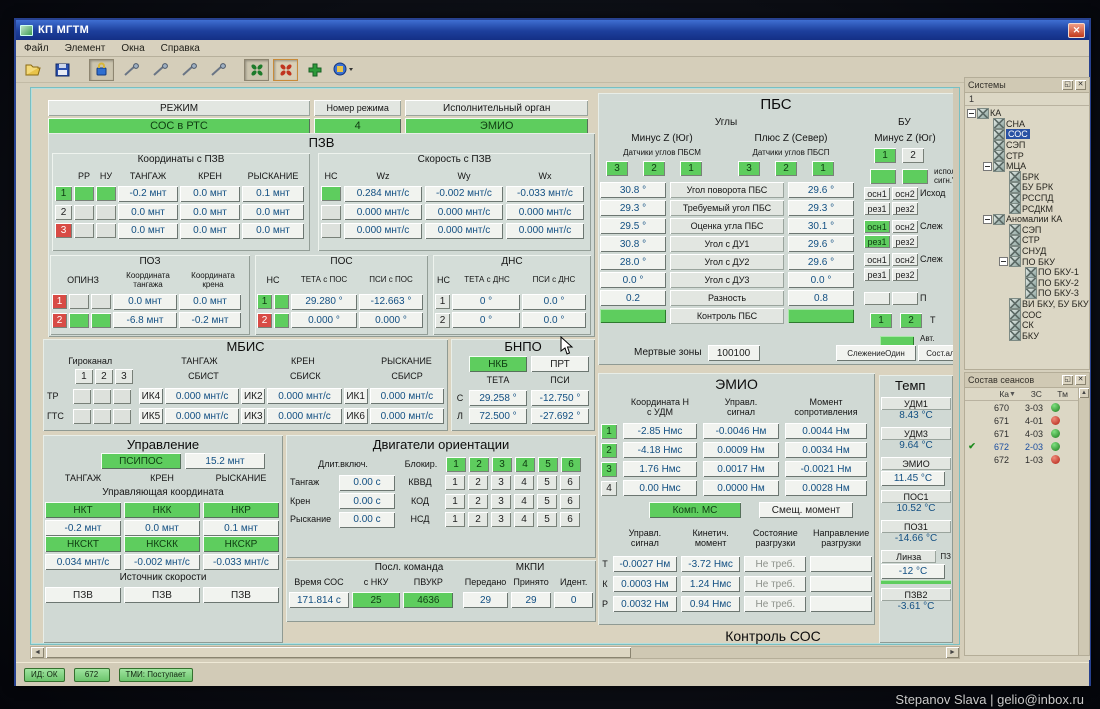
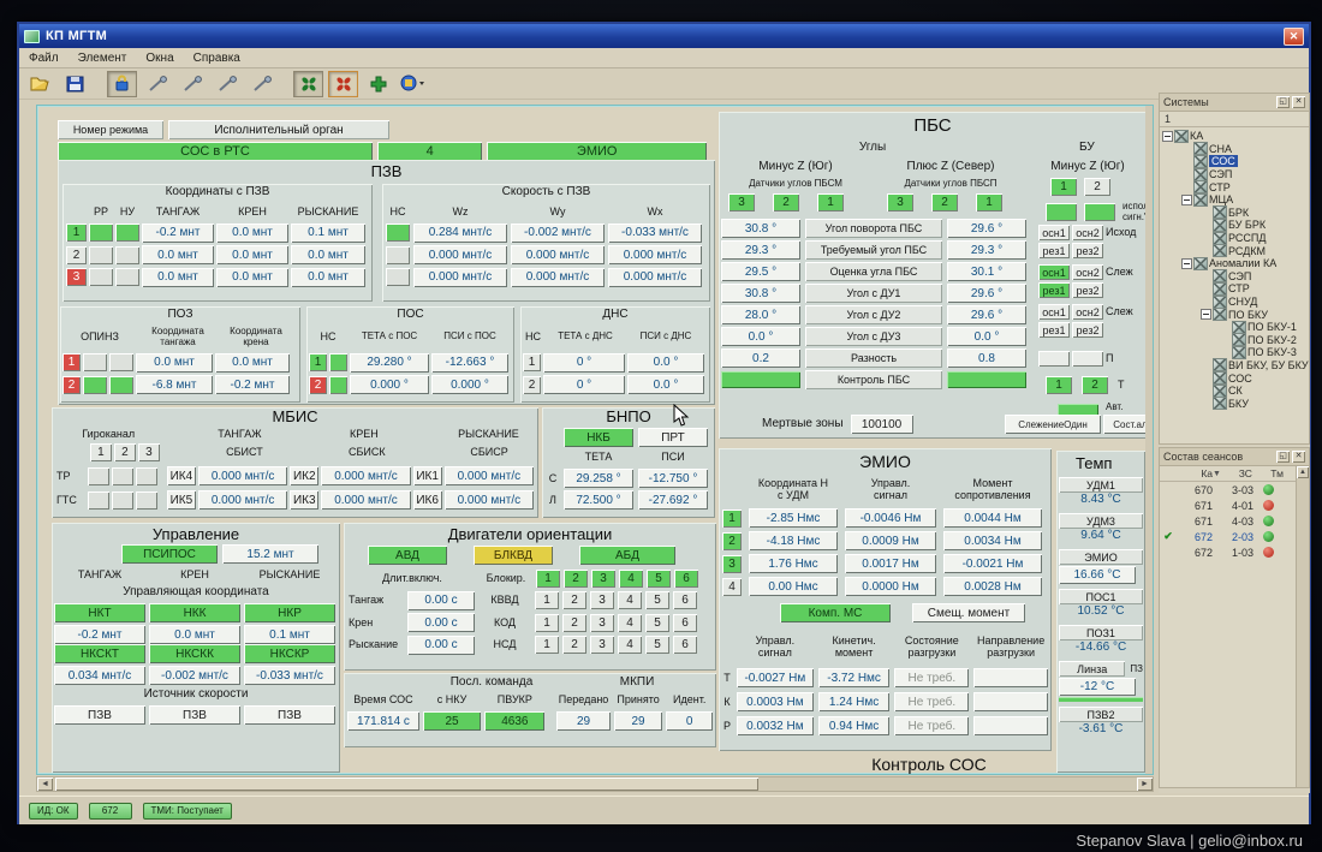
  КП МГТМ
  ✕
  Файл
  Элемент
  Окна
  Справка
- РЕЖИМ
  Номер режима
  Исполнительный орган
  СОС в РТС
  4
  ЭМИО
  ПЗВ
  Координаты с ПЗВ
  РР
  НУ
  ТАНГАЖ
  КРЕН
  РЫСКАНИЕ
  1
  -0.2 мнт
  0.0 мнт
  0.1 мнт
  2
  0.0 мнт
  0.0 мнт
  0.0 мнт
  3
  0.0 мнт
  0.0 мнт
  0.0 мнт
  Скорость с ПЗВ
  НС
  Wz
  Wy
  Wx
  0.284 мнт/с
  -0.002 мнт/с
  -0.033 мнт/с
  0.000 мнт/с
  0.000 мнт/с
  0.000 мнт/с
  0.000 мнт/с
  0.000 мнт/с
  0.000 мнт/с
  ПОЗ
  ОПИНЗ
  Координата
  тангажа
  Координата
  крена
  1
  0.0 мнт
  0.0 мнт
  2
  -6.8 мнт
  -0.2 мнт
  ПОС
  НС
  ТЕТА с ПОС
  ПСИ с ПОС
  1
  29.280 °
  -12.663 °
  2
  0.000 °
  0.000 °
  ДНС
  НС
  ТЕТА с ДНС
  ПСИ с ДНС
  1
  0 °
  0.0 °
  2
  0 °
  0.0 °
  МБИС
  Гироканал
  ТАНГАЖ
  КРЕН
  РЫСКАНИЕ
  1
  2
  3
  СБИСТ
  СБИСК
  СБИСР
  ТР
  ИК4
  0.000 мнт/с
  ИК2
  0.000 мнт/с
  ИК1
  0.000 мнт/с
  ГТС
  ИК5
  0.000 мнт/с
  ИК3
  0.000 мнт/с
  ИК6
  0.000 мнт/с
  БНПО
  НКБ
  ПРТ
  ТЕТА
  ПСИ
  С
  29.258 °
  -12.750 °
  Л
  72.500 °
  -27.692 °
  Управление
  ПСИПОС
  15.2 мнт
  ТАНГАЖ
  КРЕН
  РЫСКАНИЕ
  Управляющая координата
  НКТ
  НКК
  НКР
  -0.2 мнт
  0.0 мнт
  0.1 мнт
  НКСКТ
  НКСКК
  НКСКР
  0.034 мнт/с
  -0.002 мнт/с
  -0.033 мнт/с
  Источник скорости
  ПЗВ
  ПЗВ
  ПЗВ
  Двигатели ориентации
+ АВД
+ БЛКВД
+ АБД
  Длит.включ.
  Блокир.
  1
  2
  3
  4
  5
  6
  Тангаж
  0.00 с
  КВВД
  1
  2
  3
  4
  5
  6
  Крен
  0.00 с
  КОД
  1
  2
  3
  4
  5
  6
  Рыскание
  0.00 с
  НСД
  1
  2
  3
  4
  5
  6
  Посл. команда
  МКПИ
  Время СОС
  с НКУ
  ПВУКР
  Передано
  Принято
  Идент.
  171.814 с
  25
  4636
  29
  29
  0
  Контроль СОС
  ПБС
  Углы
  БУ
  Минус Z (Юг)
  Плюс Z (Север)
  Минус Z (Юг)
  Датчики углов ПБСМ
  Датчики углов ПБСП
  3
  2
  1
  3
  2
  1
  30.8 °
  Угол поворота ПБС
  29.6 °
  29.3 °
  Требуемый угол ПБС
  29.3 °
  29.5 °
  Оценка угла ПБС
  30.1 °
  30.8 °
  Угол с ДУ1
  29.6 °
  28.0 °
  Угол с ДУ2
  29.6 °
  0.0 °
  Угол с ДУ3
  0.0 °
  0.2
  Разность
  0.8
  Контроль ПБС
  1
  2
  сигн.
  осн1
  осн2
  Исход
  рез1
  рез2
  осн1
  осн2
  Слеж
  рез1
  рез2
  осн1
  осн2
  Слеж
  рез1
  рез2
  П
  1
  2
  Т
  Авт.
  Мертвые зоны
  100100
  СлежениеОдин
  ЭМИО
  Координата Н
  с УДМ
  Управл.
  сигнал
  Момент
  сопротивления
  1
  -2.85 Нмс
  -0.0046 Нм
  0.0044 Нм
  2
  -4.18 Нмс
  0.0009 Нм
  0.0034 Нм
  3
  1.76 Нмс
  0.0017 Нм
  -0.0021 Нм
  4
  0.00 Нмс
  0.0000 Нм
  0.0028 Нм
  Комп. МС
  Смещ. момент
  Управл.
  сигнал
  Кинетич.
  момент
  Состояние
  разгрузки
  Направление
  разгрузки
  Т
  -0.0027 Нм
  -3.72 Нмс
  Не треб.
  К
  0.0003 Нм
  1.24 Нмс
  Не треб.
  Р
  0.0032 Нм
  0.94 Нмс
  Не треб.
  Темп
  УДМ1
  8.43 °C
  УДМ3
  9.64 °C
  ЭМИО
- 11.45 °C
+ 16.66 °C
  ПОС1
  10.52 °C
  ПОЗ1
  -14.66 °C
  Линза
  ПЗ
  -12 °C
  ПЗВ2
  -3.61 °C
  Системы
  1
  КА
  СНА
  СОС
  СЭП
  СТР
  МЦА
  БРК
  БУ БРК
  РССПД
  РСДКМ
  Аномалии КА
  СЭП
  СТР
  СНУД
  ПО БКУ
  ПО БКУ-1
  ПО БКУ-2
  ПО БКУ-3
  ВИ БКУ, БУ БКУ
  СОС
  СК
  БКУ
  Состав сеансов
  Ка
  ЗС
  Тм
  670
  3-03
  671
  4-01
  671
  4-03
  ✔
  672
  2-03
  672
  1-03
  ИД: ОК
  672
  ТМИ: Поступает
  Stepanov Slava | gelio@inbox.ru
